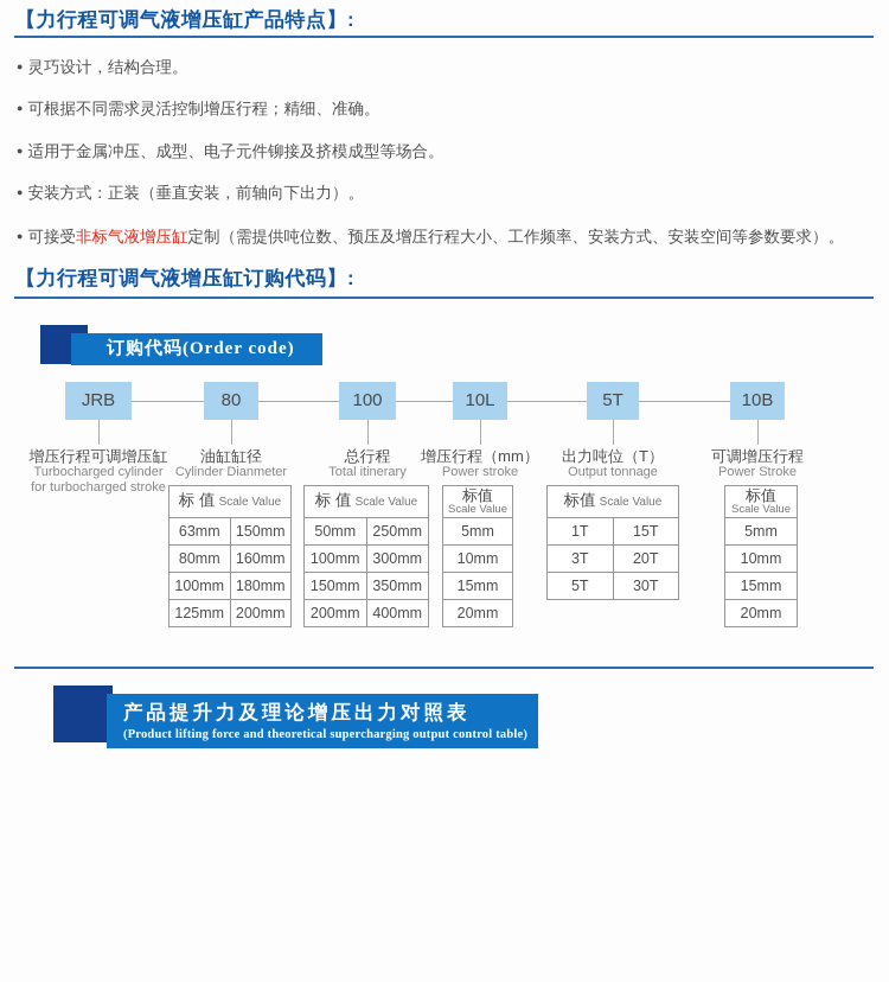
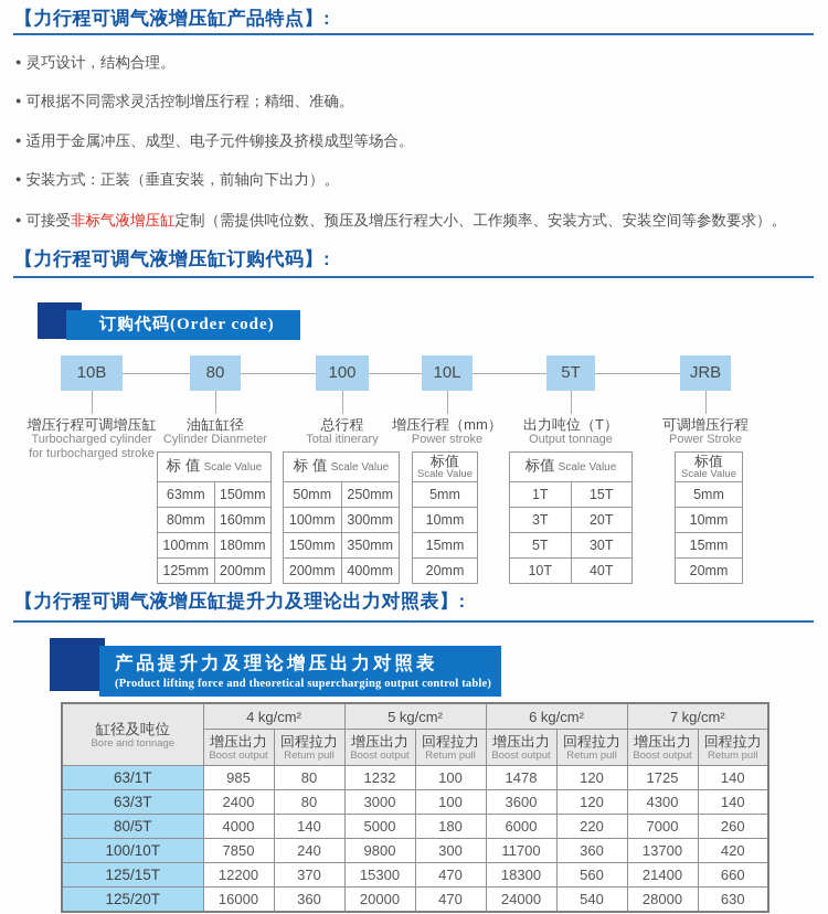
  【力行程可调气液增压缸产品特点】:
  ● 灵巧设计，结构合理。
  ● 可根据不同需求灵活控制增压行程；精细、准确。
  ● 适用于金属冲压、成型、电子元件铆接及挤模成型等场合。
  ● 安装方式：正装（垂直安装，前轴向下出力）。
  ● 可接受非标气液增压缸定制（需提供吨位数、预压及增压行程大小、工作频率、安装方式、安装空间等参数要求）。
  【力行程可调气液增压缸订购代码】:
  订购代码(Order code)
- JRB
+ 10B
  80
  100
  10L
  5T
- 10B
+ JRB
  增压行程可调增压缸
  Turbocharged cylinder
  for turbocharged stroke
  油缸缸径
  Cylinder Dianmeter
  总行程
  Total itinerary
  增压行程（mm）
  Power stroke
  出力吨位（T）
  Output tonnage
  可调增压行程
  Power Stroke
  标 值 Scale Value
  63mm	150mm
  80mm	160mm
  100mm	180mm
  125mm	200mm
  标 值 Scale Value
  50mm	250mm
  100mm	300mm
  150mm	350mm
  200mm	400mm
  标值Scale Value
  5mm
  10mm
  15mm
  20mm
  标值 Scale Value
  1T	15T
  3T	20T
  5T	30T
+ 10T	40T
  标值Scale Value
  5mm
  10mm
  15mm
  20mm
+ 【力行程可调气液增压缸提升力及理论出力对照表】:
  产品提升力及理论增压出力对照表
  (Product lifting force and theoretical supercharging output control table)
+ 缸径及吨位 Bore and tonnage	4 kg/cm²	5 kg/cm²	6 kg/cm²	7 kg/cm²
+ 增压出力Boost output	回程拉力Retum pull	增压出力Boost output	回程拉力Retum pull	增压出力Boost output	回程拉力Retum pull	增压出力Boost output	回程拉力Retum pull
+ 63/1T	985	80	1232	100	1478	120	1725	140
+ 63/3T	2400	80	3000	100	3600	120	4300	140
+ 80/5T	4000	140	5000	180	6000	220	7000	260
+ 100/10T	7850	240	9800	300	11700	360	13700	420
+ 125/15T	12200	370	15300	470	18300	560	21400	660
+ 125/20T	16000	360	20000	470	24000	540	28000	630
